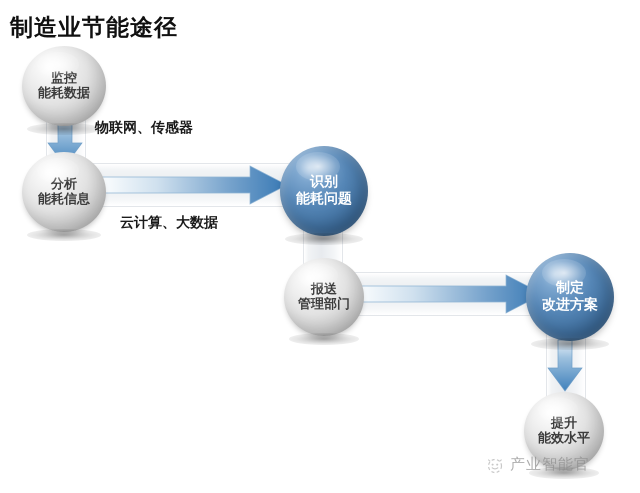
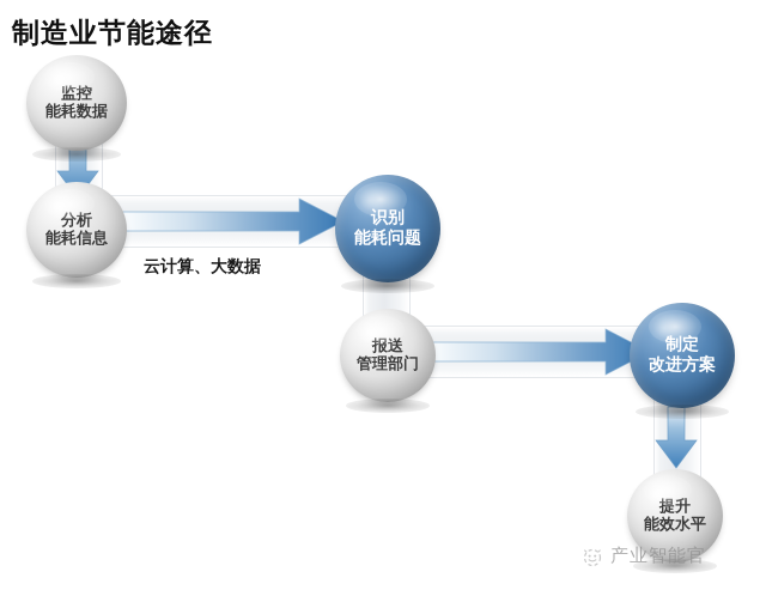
  制造业节能途径
  监控
  能耗数据
  分析
  能耗信息
  识别
  能耗问题
  报送
  管理部门
  制定
  改进方案
  提升
  能效水平
- 物联网、传感器
  云计算、大数据
  产业智能官
